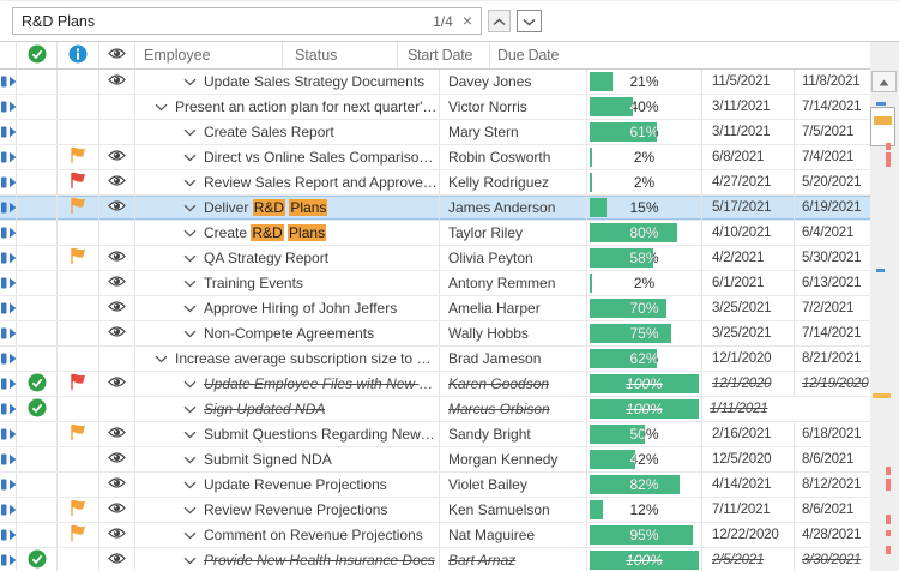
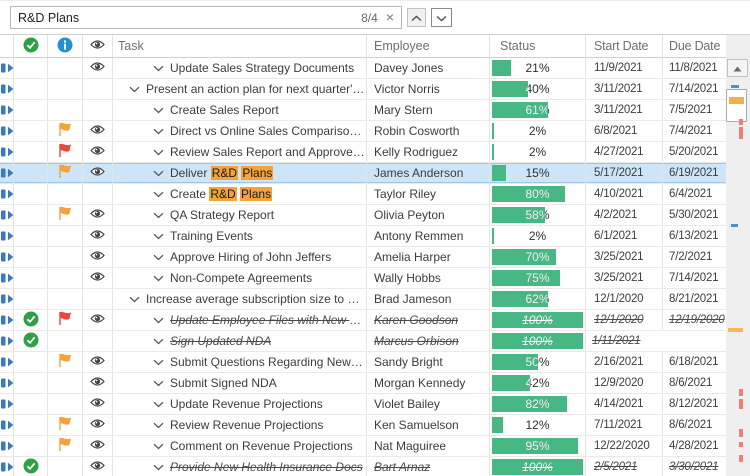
  R&D Plans
- 1/4
+ 8/4
  ×
+ Task
  Employee
  Status
  Start Date
  Due Date
  Update Sales Strategy Documents
  Davey Jones
  21%
- 11/5/2021
+ 11/9/2021
  11/8/2021
  Present an action plan for next quarter's
  Victor Norris
  40%
  3/11/2021
  7/14/2021
  Create Sales Report
  Mary Stern
  61%
  3/11/2021
  7/5/2021
  Direct vs Online Sales Comparison R
  Robin Cosworth
  2%
  6/8/2021
  7/4/2021
  Review Sales Report and Approve Pl
  Kelly Rodriguez
  2%
  4/27/2021
  5/20/2021
  Deliver R&D Plans
  James Anderson
  15%
  5/17/2021
  6/19/2021
  Create R&D Plans
  Taylor Riley
  80%
  4/10/2021
  6/4/2021
  QA Strategy Report
  Olivia Peyton
  58%
  4/2/2021
  5/30/2021
  Training Events
  Antony Remmen
  2%
  6/1/2021
  6/13/2021
  Approve Hiring of John Jeffers
  Amelia Harper
  70%
  3/25/2021
  7/2/2021
  Non-Compete Agreements
  Wally Hobbs
  75%
  3/25/2021
  7/14/2021
  Increase average subscription size to at l
  Brad Jameson
  62%
  12/1/2020
  8/21/2021
  Update Employee Files with New ND
  Karen Goodson
  100%
  12/1/2020
  12/19/2020
  Sign Updated NDA
  Marcus Orbison
  100%
  1/11/2021
  Submit Questions Regarding New N
  Sandy Bright
  50%
  2/16/2021
  6/18/2021
  Submit Signed NDA
  Morgan Kennedy
  42%
- 12/5/2020
+ 12/9/2020
  8/6/2021
  Update Revenue Projections
  Violet Bailey
  82%
  4/14/2021
  8/12/2021
  Review Revenue Projections
  Ken Samuelson
  12%
  7/11/2021
  8/6/2021
  Comment on Revenue Projections
  Nat Maguiree
  95%
  12/22/2020
  4/28/2021
  Provide New Health Insurance Docs
  Bart Arnaz
  100%
  2/5/2021
  3/30/2021
